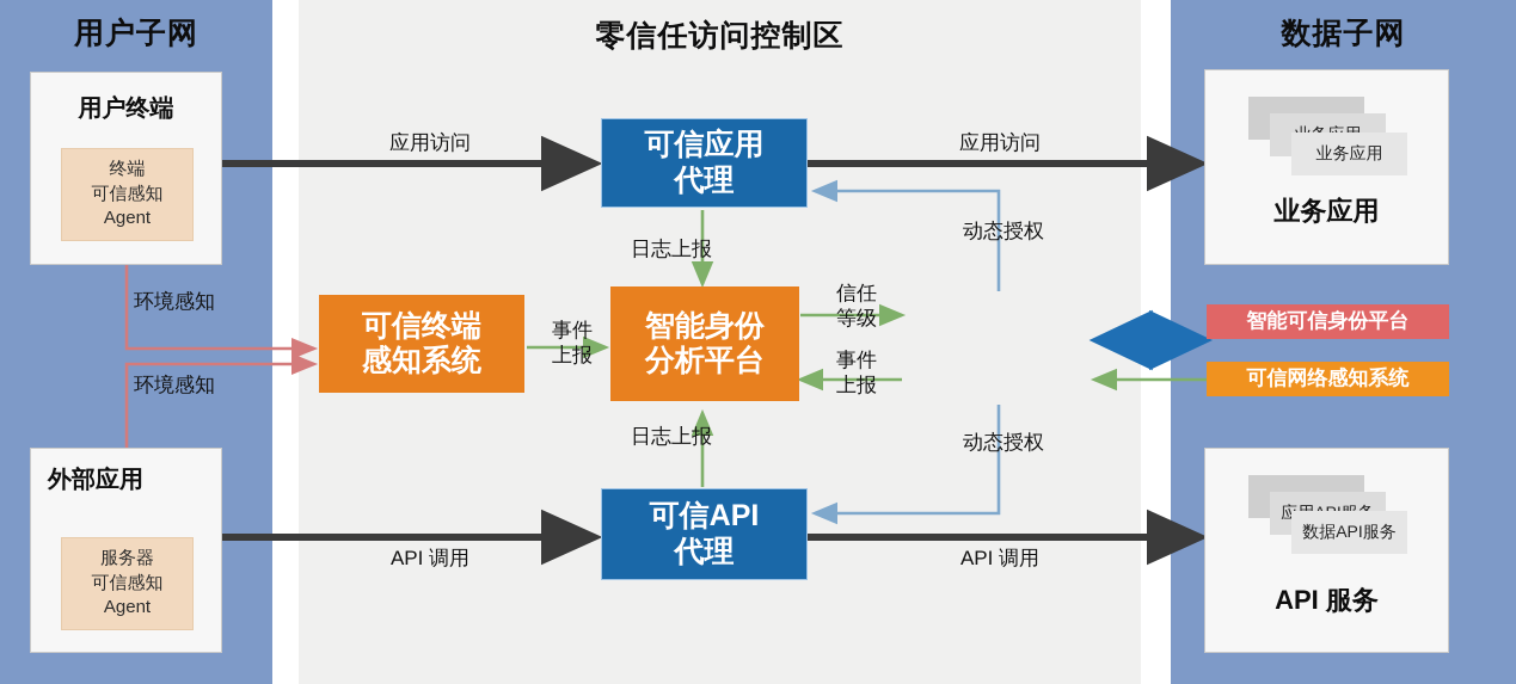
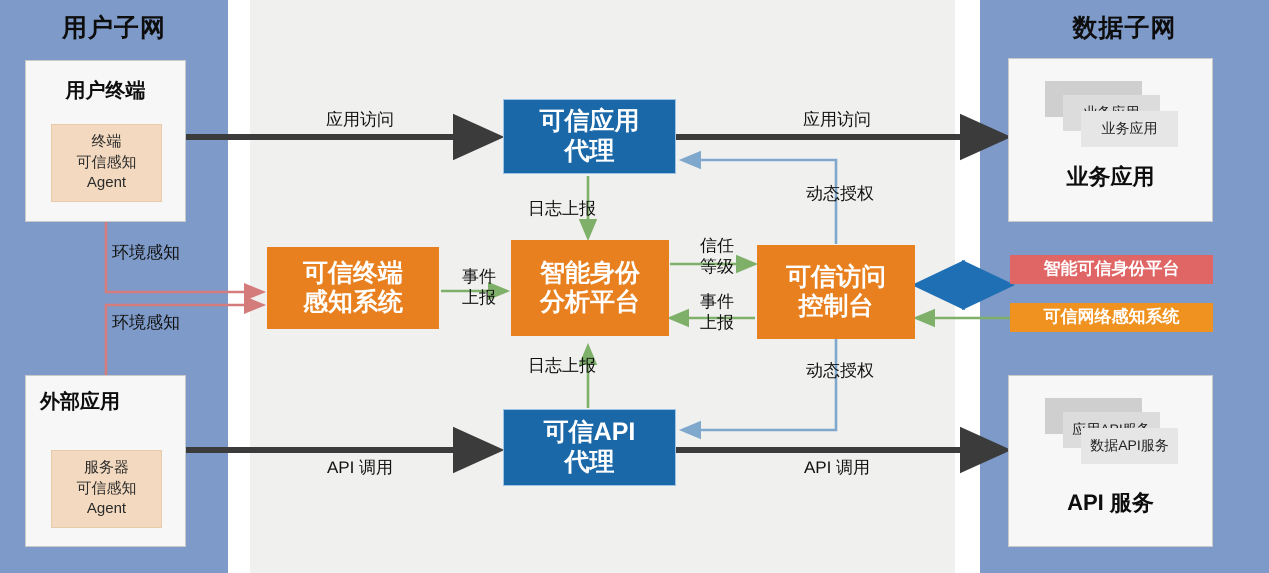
  用户子网
- 零信任访问控制区
  数据子网
  用户终端
  终端
  可信感知
  Agent
  外部应用
  服务器
  可信感知
  Agent
  可信应用
  代理
  可信API
  代理
  可信终端
  感知系统
  智能身份
  分析平台
+ 可信访问
+ 控制台
  业务应用
  业务应用
  数据API服务
  API 服务
  智能可信身份平台
  可信网络感知系统
  应用访问
  应用访问
  API 调用
  API 调用
  环境感知
  环境感知
  日志上报
  日志上报
  事件
  上报
  信任
  等级
  事件
  上报
  动态授权
  动态授权
